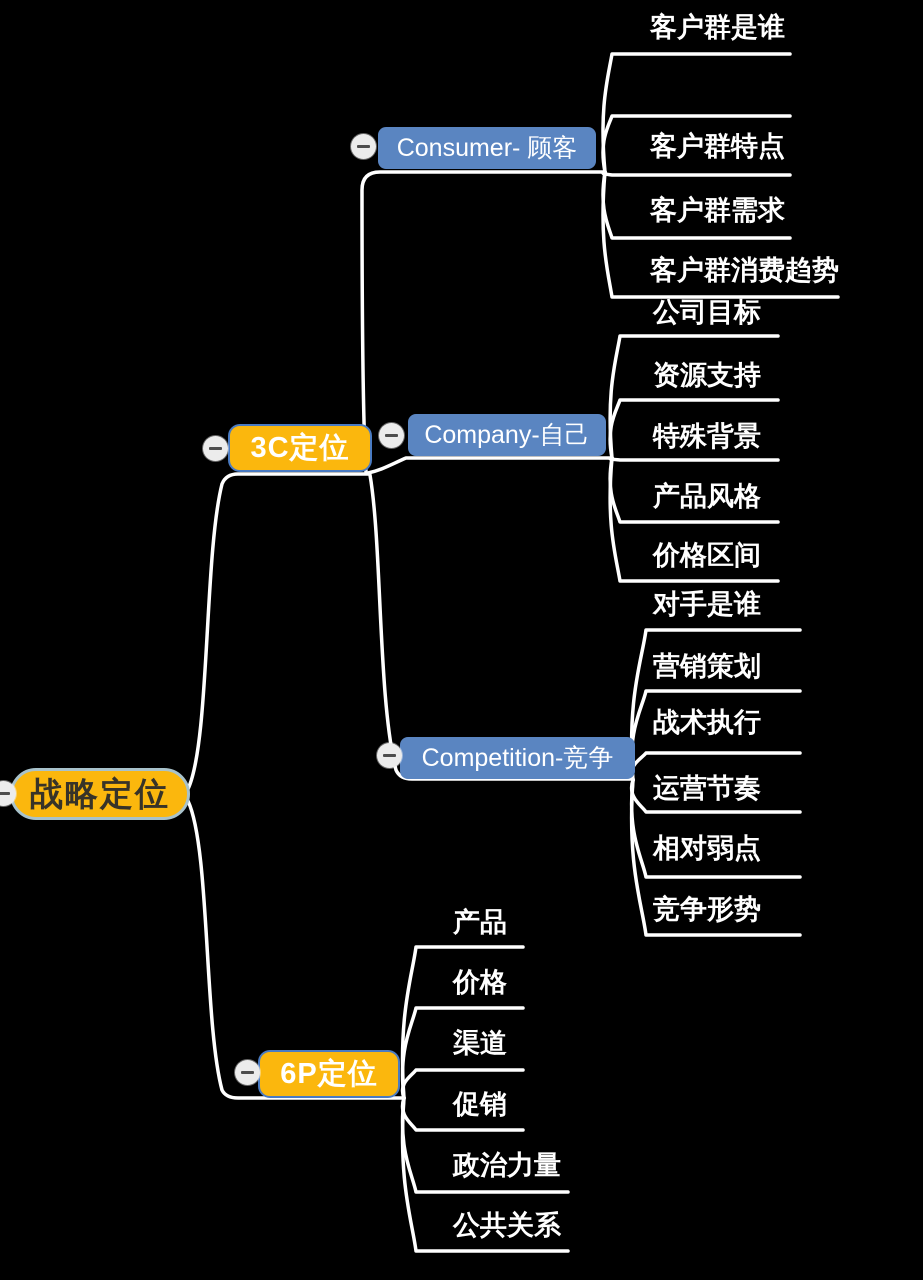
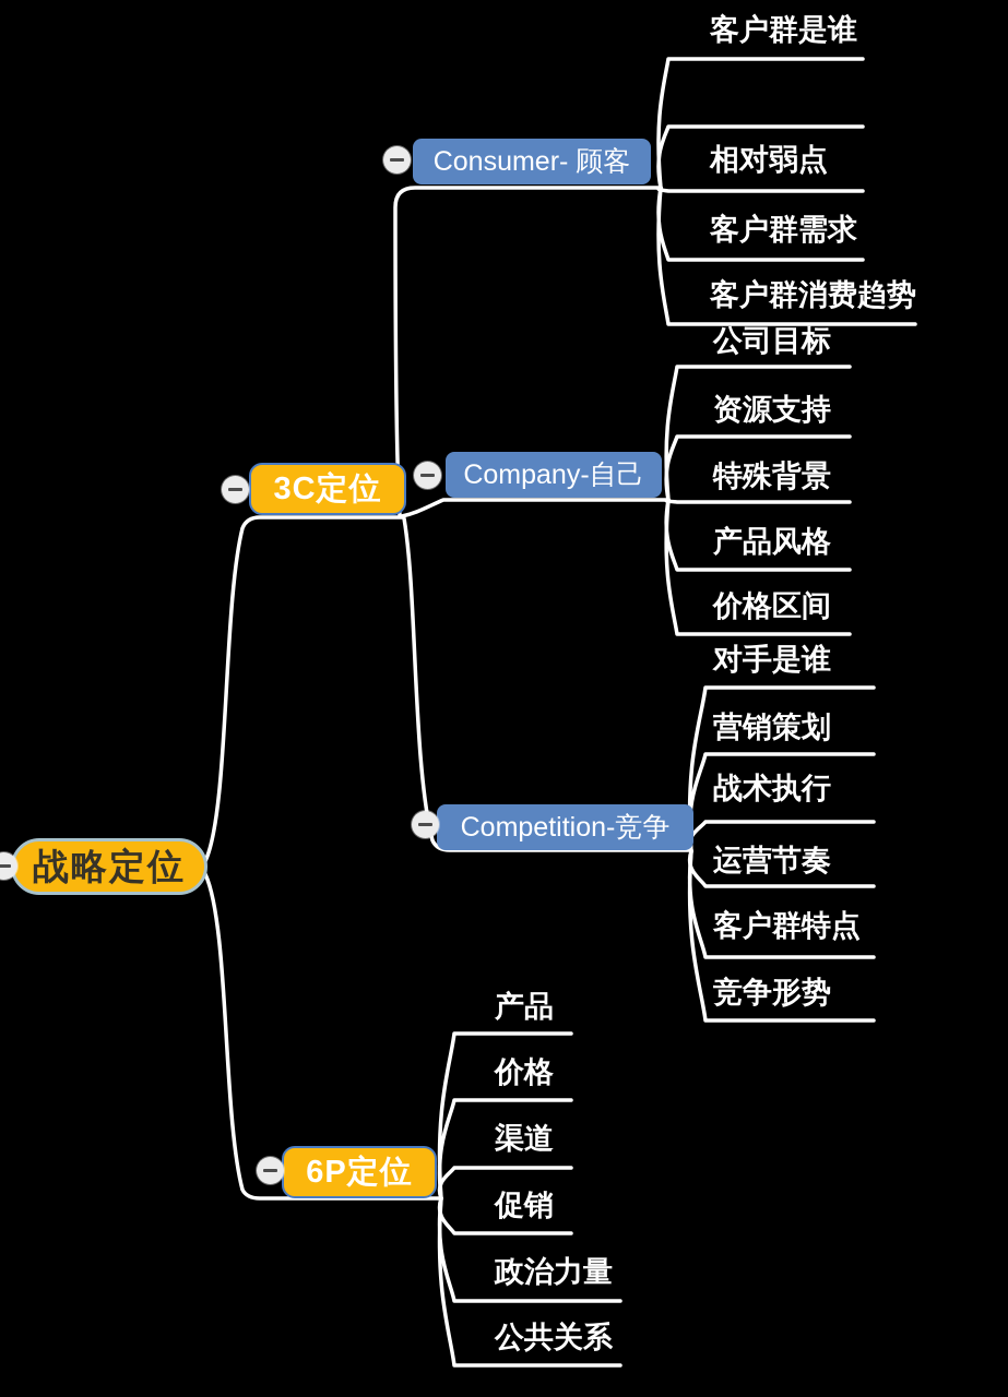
  客户群是谁
- 客户群特点
+ 相对弱点
  客户群需求
  客户群消费趋势
  公司目标
  资源支持
  特殊背景
  产品风格
  价格区间
  对手是谁
  营销策划
  战术执行
  运营节奏
- 相对弱点
+ 客户群特点
  竞争形势
  产品
  价格
  渠道
  促销
  政治力量
  公共关系
  战略定位
  3C定位
  6P定位
  Consumer- 顾客
  Company-自己
  Competition-竞争
